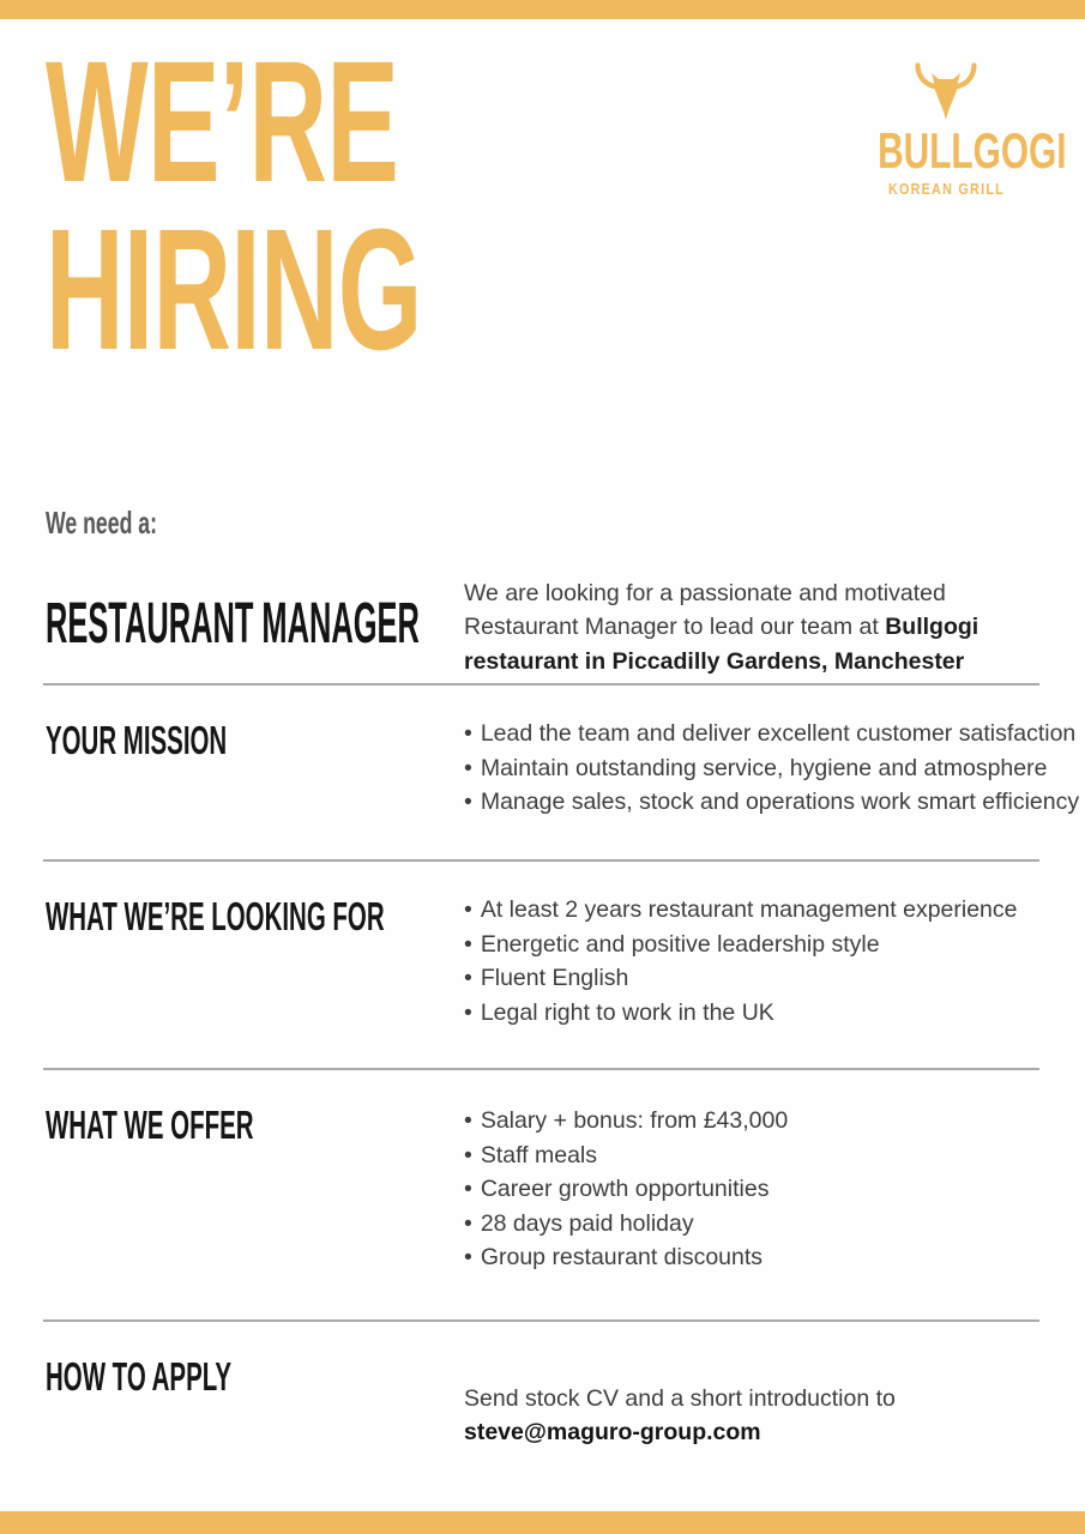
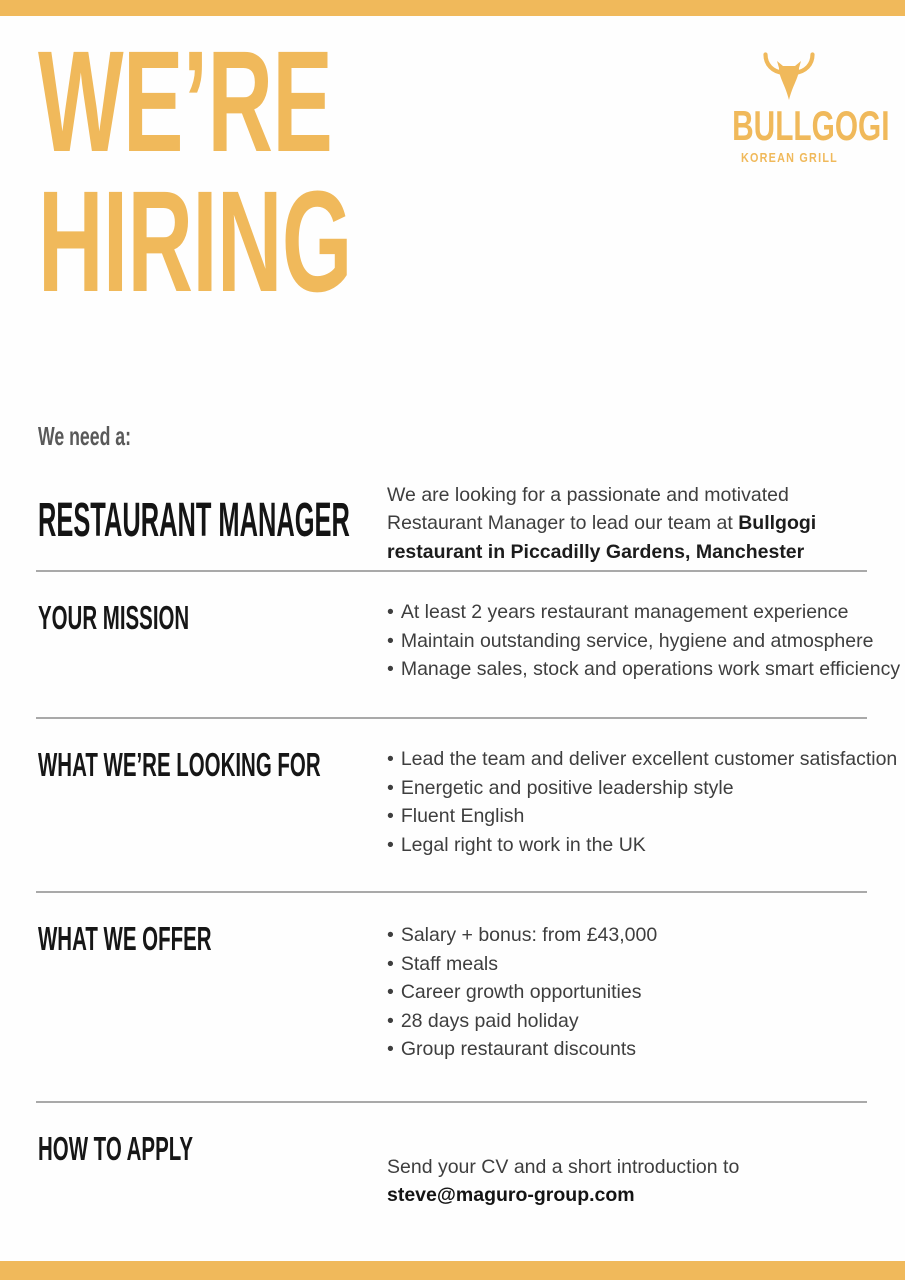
  WE’RE
  HIRING
  BULLGOGI
  KOREAN GRILL
  We need a:
  RESTAURANT MANAGER
  We are looking for a passionate and motivated Restaurant Manager to lead our team at Bullgogi restaurant in Piccadilly Gardens, Manchester
  YOUR MISSION
- Lead the team and deliver excellent customer satisfaction
+ At least 2 years restaurant management experience
  Maintain outstanding service, hygiene and atmosphere
  Manage sales, stock and operations work smart efficiency
  WHAT WE’RE LOOKING FOR
- At least 2 years restaurant management experience
+ Lead the team and deliver excellent customer satisfaction
  Energetic and positive leadership style
  Fluent English
  Legal right to work in the UK
  WHAT WE OFFER
  Salary + bonus: from £43,000
  Staff meals
  Career growth opportunities
  28 days paid holiday
  Group restaurant discounts
  HOW TO APPLY
- Send stock CV and a short introduction to
+ Send your CV and a short introduction to
  steve@maguro-group.com
